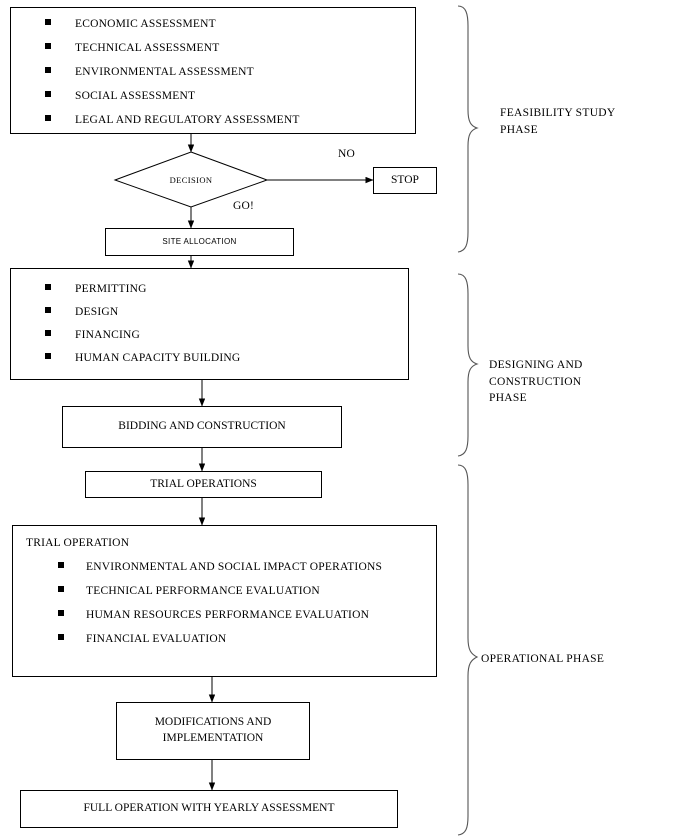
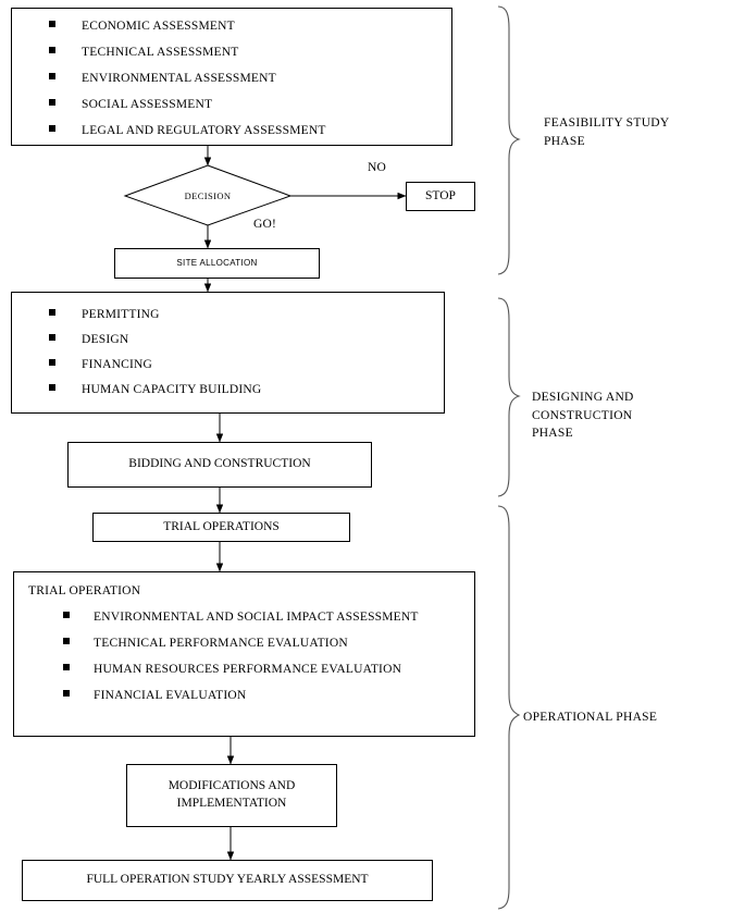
  ECONOMIC ASSESSMENT
  TECHNICAL ASSESSMENT
  ENVIRONMENTAL ASSESSMENT
  SOCIAL ASSESSMENT
  LEGAL AND REGULATORY ASSESSMENT
  DECISION
  NO
  GO!
  STOP
  SITE ALLOCATION
  PERMITTING
  DESIGN
  FINANCING
  HUMAN CAPACITY BUILDING
  BIDDING AND CONSTRUCTION
  TRIAL OPERATIONS
  TRIAL OPERATION
- ENVIRONMENTAL AND SOCIAL IMPACT OPERATIONS
+ ENVIRONMENTAL AND SOCIAL IMPACT ASSESSMENT
  TECHNICAL PERFORMANCE EVALUATION
  HUMAN RESOURCES PERFORMANCE EVALUATION
  FINANCIAL EVALUATION
  MODIFICATIONS AND
  IMPLEMENTATION
- FULL OPERATION WITH YEARLY ASSESSMENT
+ FULL OPERATION STUDY YEARLY ASSESSMENT
  FEASIBILITY STUDY
  PHASE
  DESIGNING AND CONSTRUCTION
  PHASE
  OPERATIONAL PHASE
